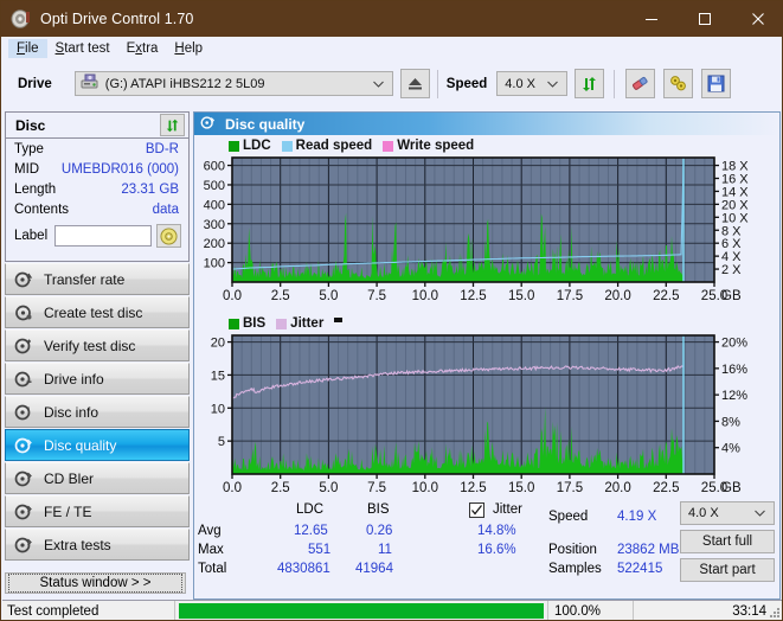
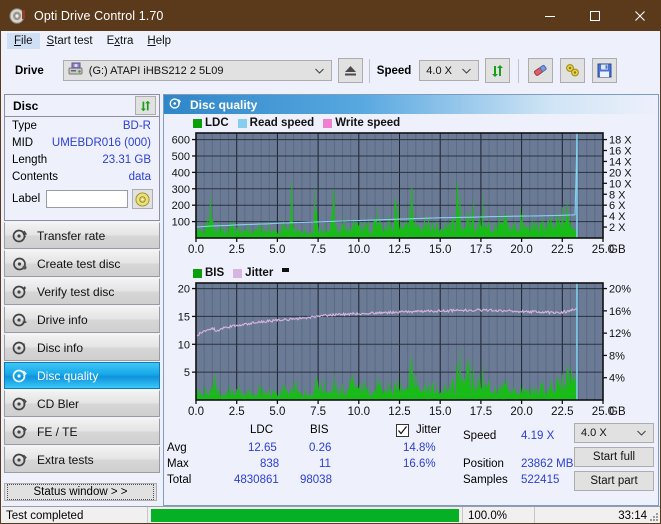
  Opti Drive Control 1.70
  File
  Start test
  Extra
  Help
  Drive
  (G:) ATAPI iHBS212 2 5L09
  Speed
  4.0 X
  Disc
  Type
  BD-R
  MID
  UMEBDR016 (000)
  Length
  23.31 GB
  Contents
  data
  Label
  Transfer rate
  Create test disc
  Verify test disc
  Drive info
  Disc info
  Disc quality
  CD Bler
  FE / TE
  Extra tests
  Status window > >
  Disc quality
  LDC
  Read speed
  Write speed
  100
  200
  300
  400
  500
  600
  2 X
  4 X
  6 X
  8 X
  10 X
  20 X
  14 X
  16 X
  18 X
  0.0
  2.5
  5.0
  7.5
  10.0
  12.5
  15.0
  17.5
  20.0
  22.5
  25.0
  GB
  BIS
  Jitter
  5
  10
  15
  20
  4%
  8%
  12%
  16%
  20%
  0.0
  2.5
  5.0
  7.5
  10.0
  12.5
  15.0
  17.5
  20.0
  22.5
  25.0
  GB
  LDC
  BIS
  Jitter
  Avg
  Max
  Total
  12.65
  0.26
  14.8%
- 551
+ 838
  11
  16.6%
  4830861
- 41964
+ 98038
  Speed
  4.19 X
  Position
  23862 MB
  Samples
  522415
  4.0 X
  Start full
  Start part
  Test completed
  100.0%
  33:14
